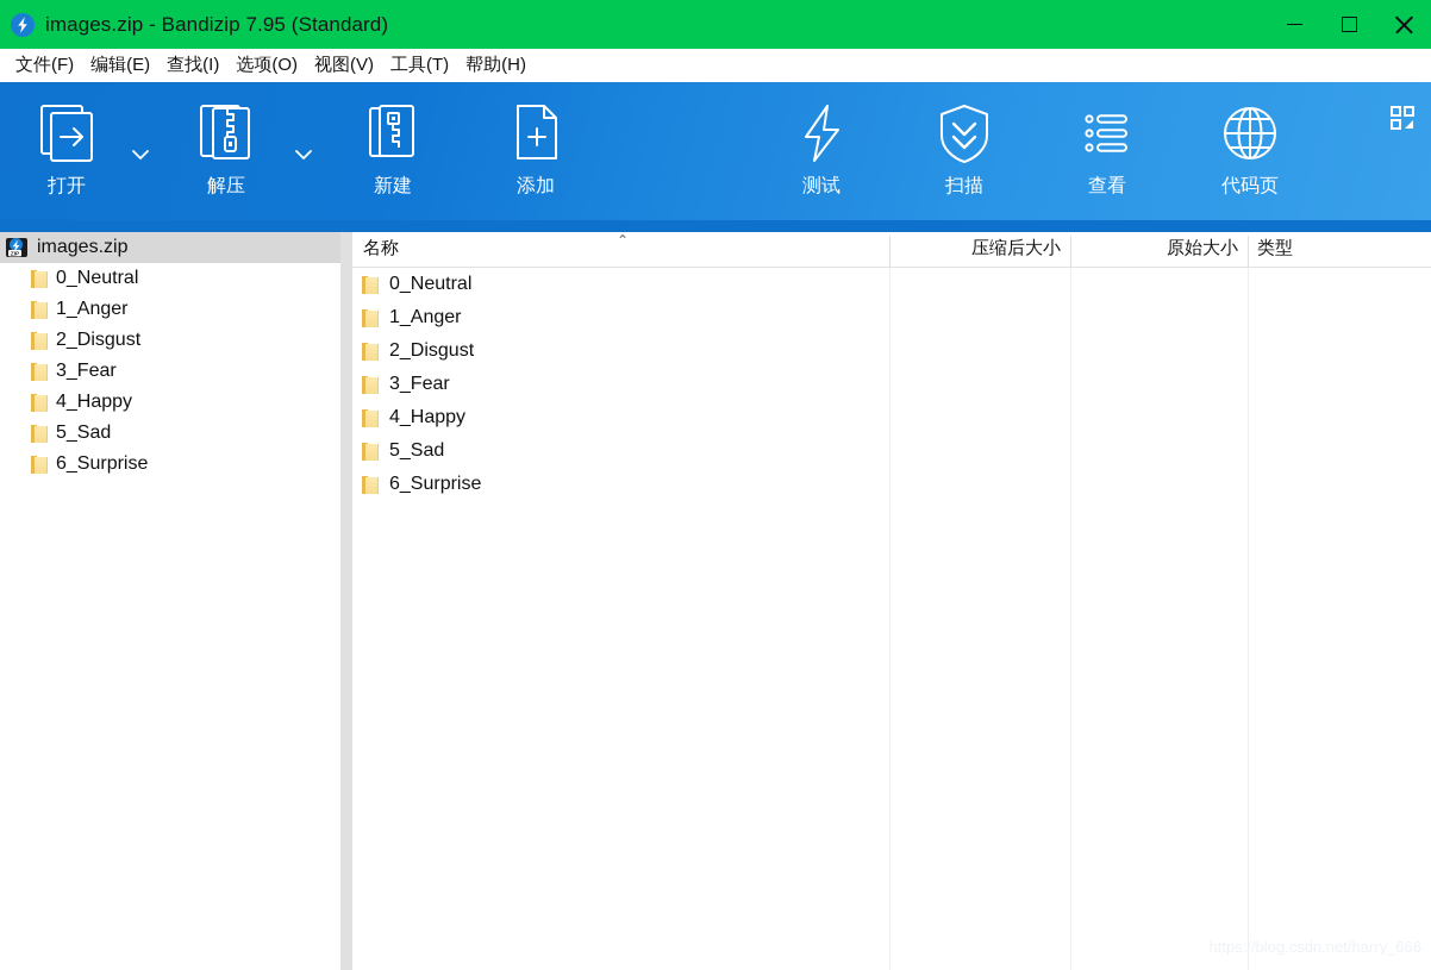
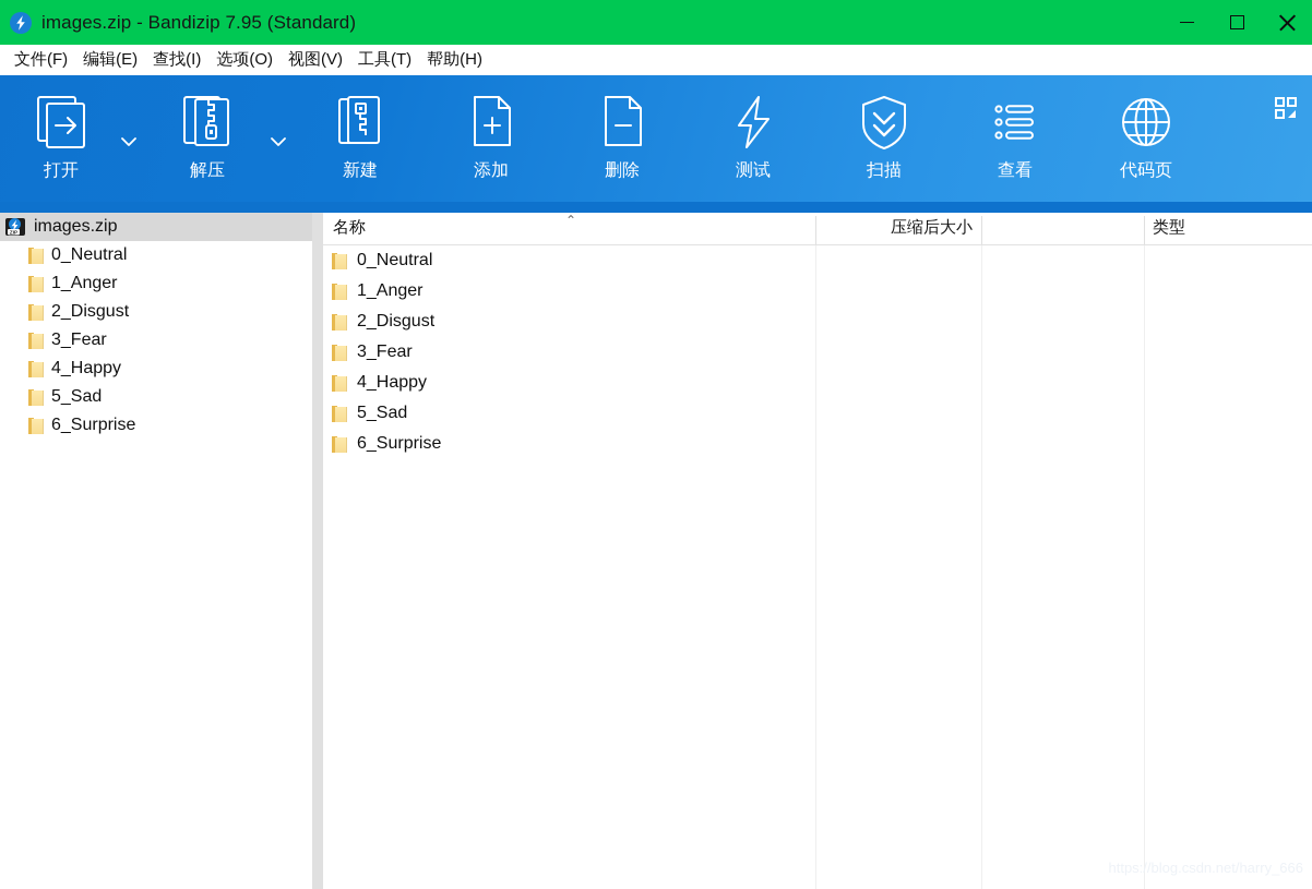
  images.zip - Bandizip 7.95 (Standard)
  文件(F)
  编辑(E)
  查找(I)
  选项(O)
  视图(V)
  工具(T)
  帮助(H)
  打开
  解压
  新建
  添加
+ 删除
  测试
  扫描
  查看
  代码页
  images.zip
  0_Neutral
  1_Anger
  2_Disgust
  3_Fear
  4_Happy
  5_Sad
  6_Surprise
  名称
  ⌃
  压缩后大小
- 原始大小
  类型
  0_Neutral
  1_Anger
  2_Disgust
  3_Fear
  4_Happy
  5_Sad
  6_Surprise
